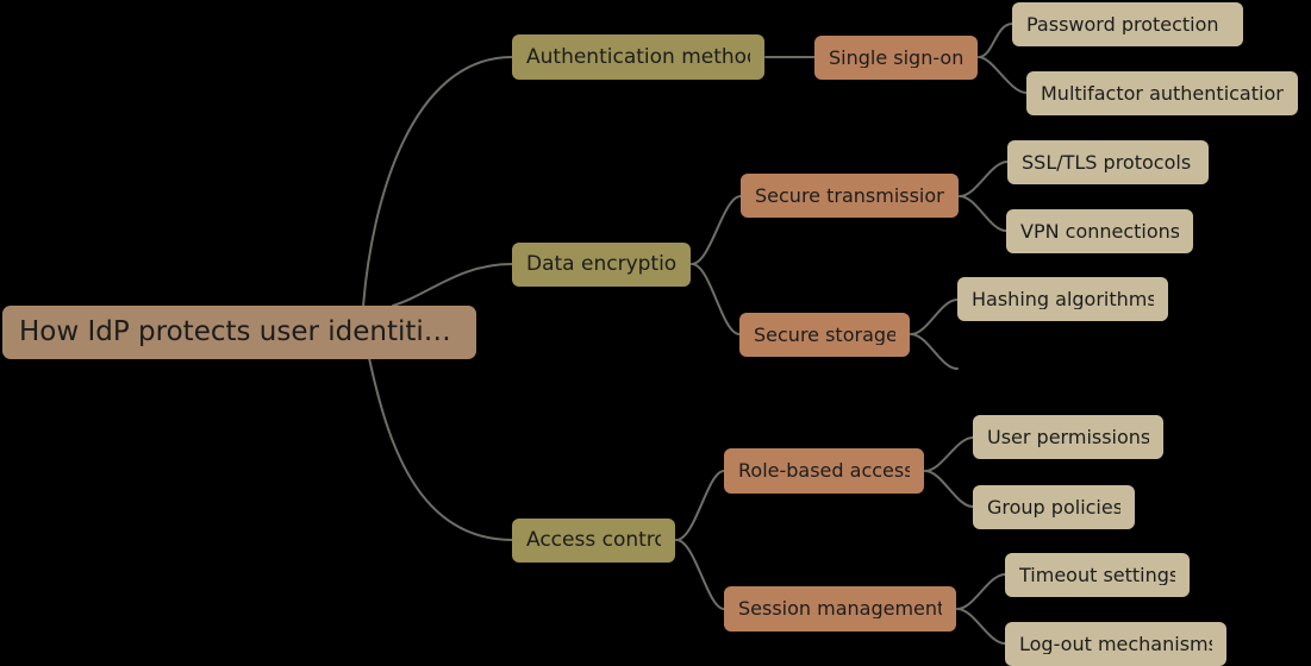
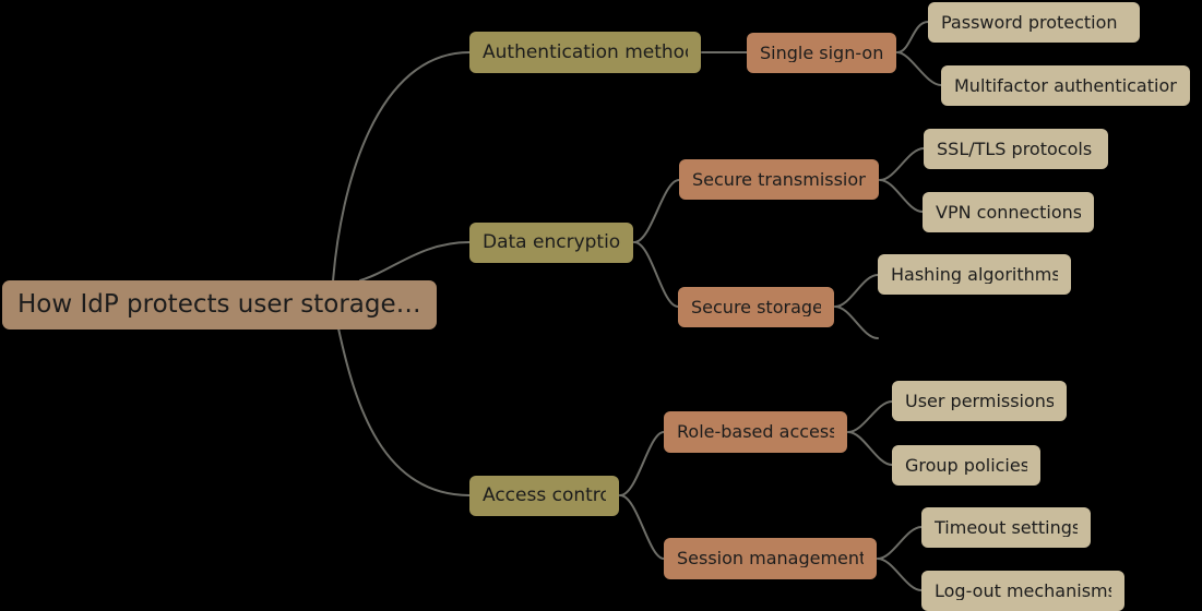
- How IdP protects user identiti…
+ How IdP protects user storage…
  Authentication metho
  Single sign-on
  Password protection
  Multifactor authentication
  Data encryptio
  Secure transmission
  SSL/TLS protocols
  VPN connections
  Secure storage
  Hashing algorithms
  Access contro
  Role-based access
  User permissions
  Group policies
  Session management
  Timeout settings
  Log-out mechanism
